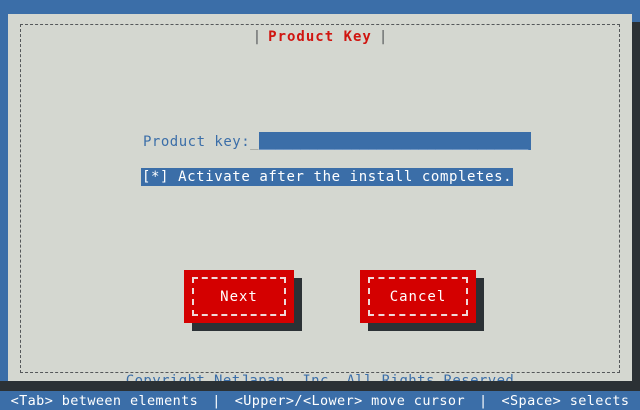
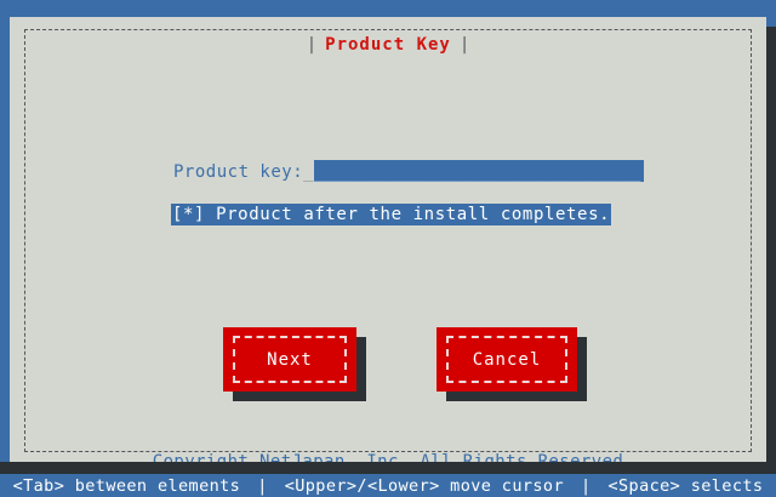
  | Product Key |
  Product key:_________________________________
- [*] Activate after the install completes.
+ [*] Product after the install completes.
  Next
  Cancel
  <Tab> between elements
  |
  <Upper>/<Lower> move cursor
  |
  <Space> selects
